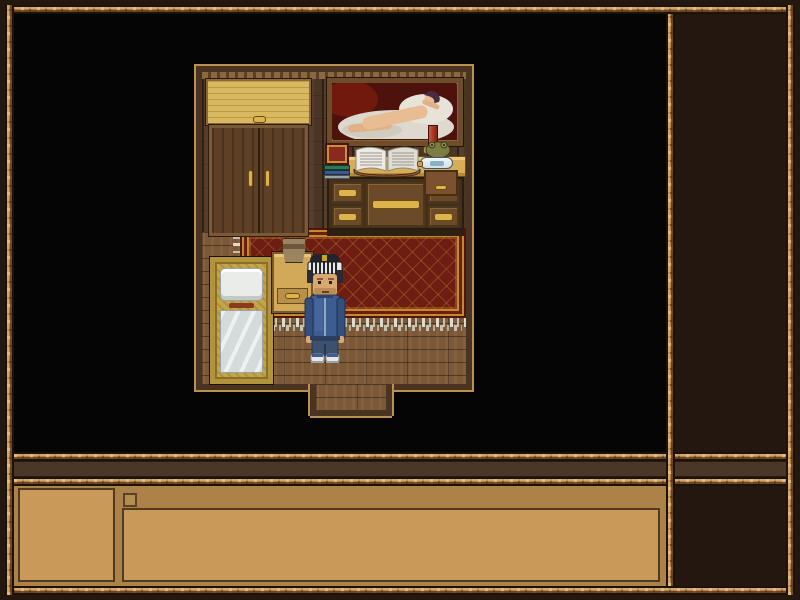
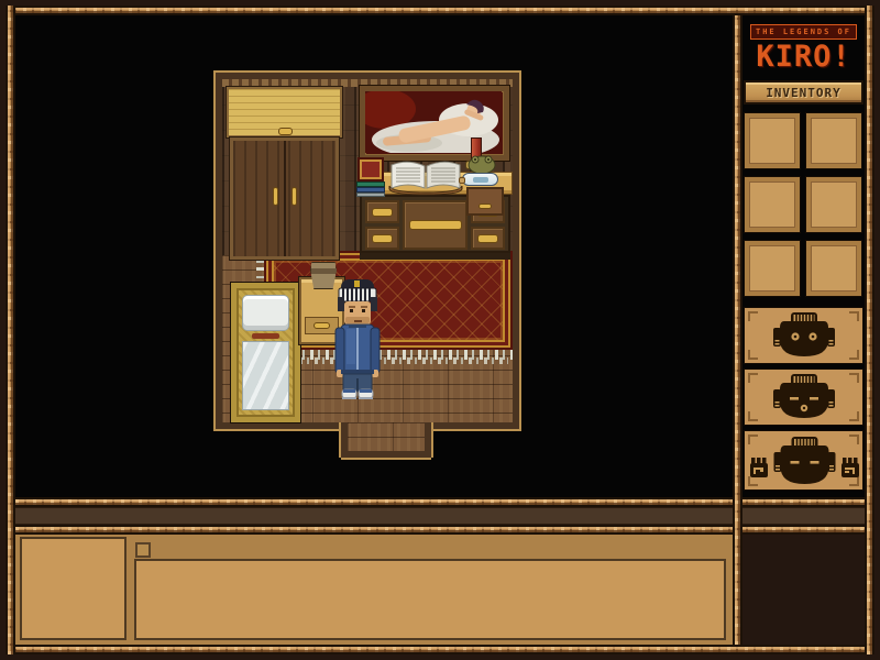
+ THE LEGENDS OF
+ KIRO!
+ INVENTORY
